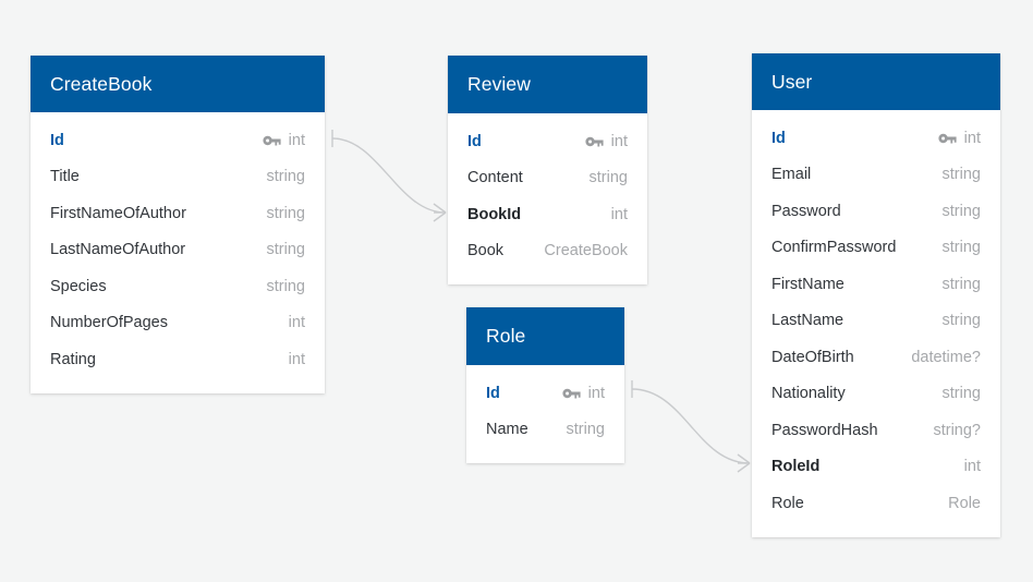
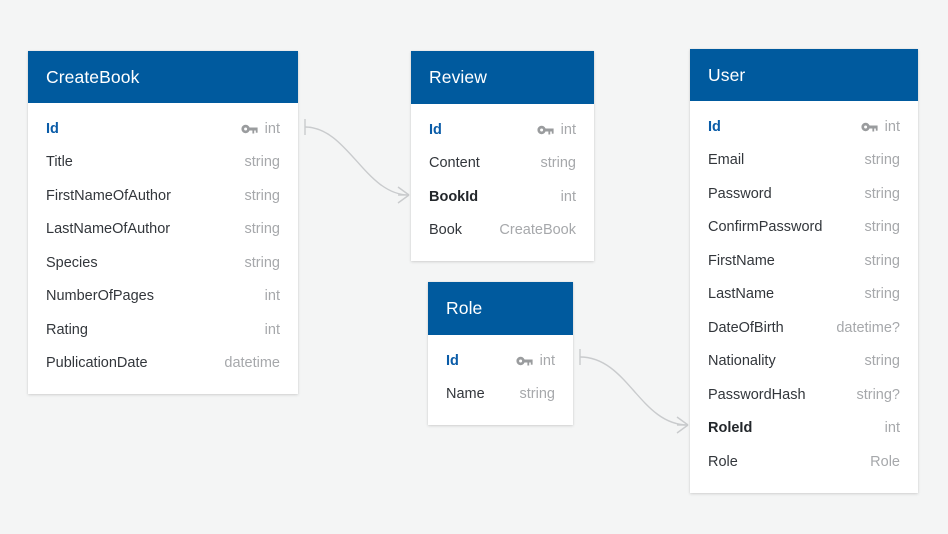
  CreateBook
  Id
  int
  Title
  string
  FirstNameOfAuthor
  string
  LastNameOfAuthor
  string
  Species
  string
  NumberOfPages
  int
  Rating
  int
+ PublicationDate
+ datetime
  Review
  Id
  int
  Content
  string
  BookId
  int
  Book
  CreateBook
  Role
  Id
  int
  Name
  string
  User
  Id
  int
  Email
  string
  Password
  string
  ConfirmPassword
  string
  FirstName
  string
  LastName
  string
  DateOfBirth
  datetime?
  Nationality
  string
  PasswordHash
  string?
  RoleId
  int
  Role
  Role
